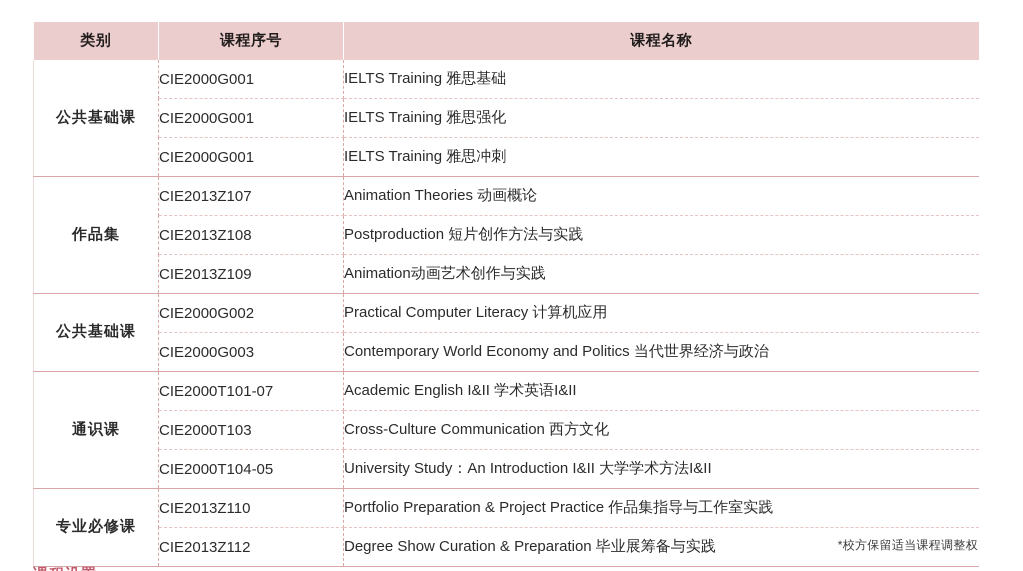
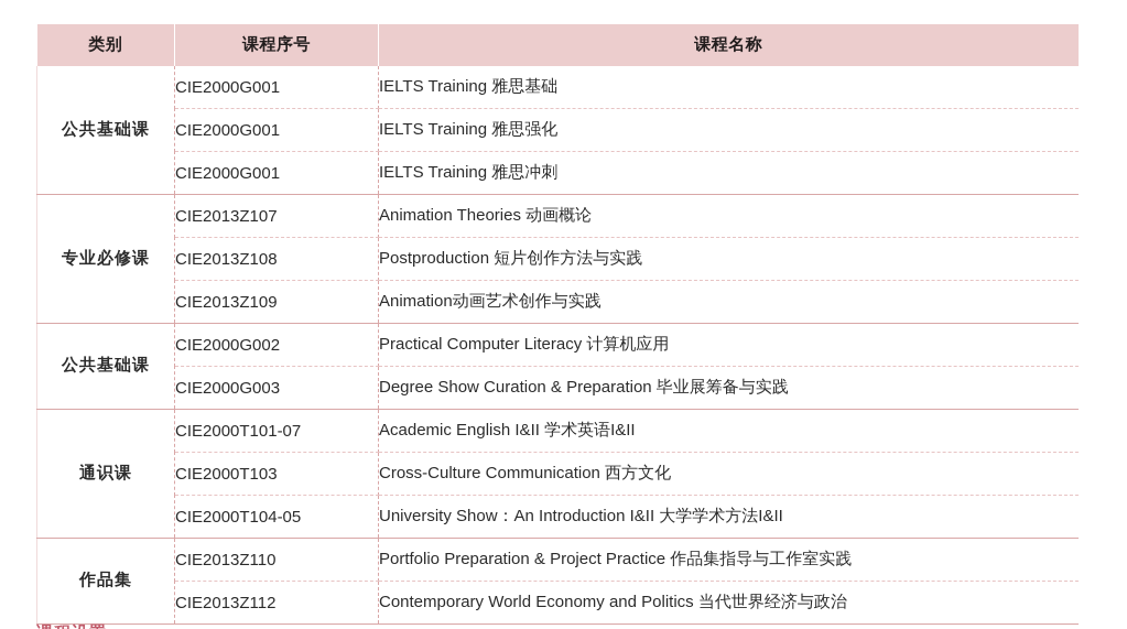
  类别	课程序号	课程名称
  公共基础课	CIE2000G001	IELTS Training 雅思基础
  CIE2000G001	IELTS Training 雅思强化
  CIE2000G001	IELTS Training 雅思冲刺
- 作品集	CIE2013Z107	Animation Theories 动画概论
+ 专业必修课	CIE2013Z107	Animation Theories 动画概论
  CIE2013Z108	Postproduction 短片创作方法与实践
  CIE2013Z109	Animation动画艺术创作与实践
  公共基础课	CIE2000G002	Practical Computer Literacy 计算机应用
- CIE2000G003	Contemporary World Economy and Politics 当代世界经济与政治
+ CIE2000G003	Degree Show Curation & Preparation 毕业展筹备与实践
  通识课	CIE2000T101-07	Academic English I&II 学术英语I&II
  CIE2000T103	Cross-Culture Communication 西方文化
- CIE2000T104-05	University Study：An Introduction I&II 大学学术方法I&II
+ CIE2000T104-05	University Show：An Introduction I&II 大学学术方法I&II
- 专业必修课	CIE2013Z110	Portfolio Preparation & Project Practice 作品集指导与工作室实践
+ 作品集	CIE2013Z110	Portfolio Preparation & Project Practice 作品集指导与工作室实践
- CIE2013Z112	Degree Show Curation & Preparation 毕业展筹备与实践
+ CIE2013Z112	Contemporary World Economy and Politics 当代世界经济与政治
- *校方保留适当课程调整权
